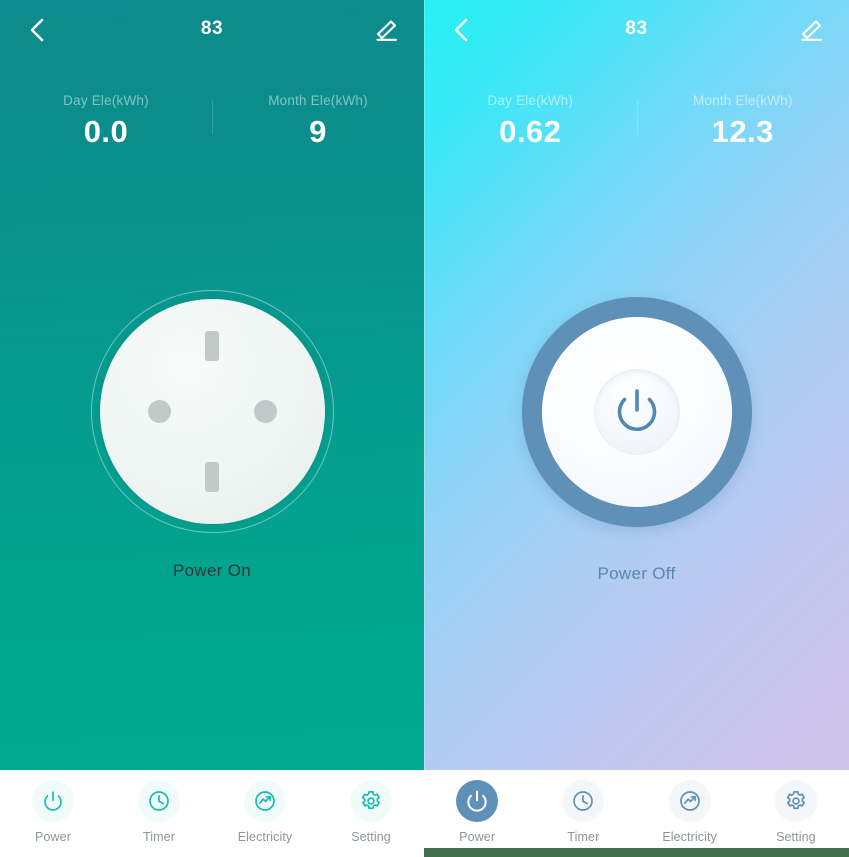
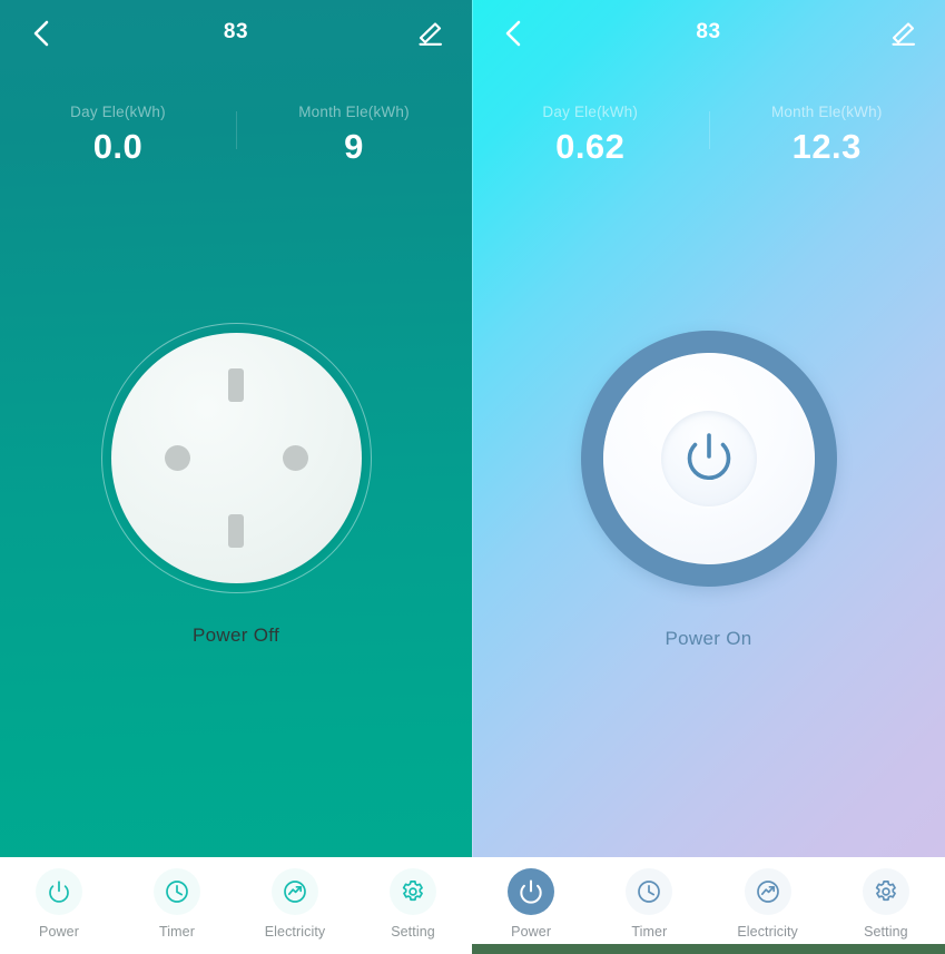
  83
  Day Ele(kWh)
  0.0
  Month Ele(kWh)
  9
- Power On
+ Power Off
  Power
  Timer
  Electricity
  Setting
  83
  Day Ele(kWh)
  0.62
  Month Ele(kWh)
  12.3
- Power Off
+ Power On
  Power
  Timer
  Electricity
  Setting
